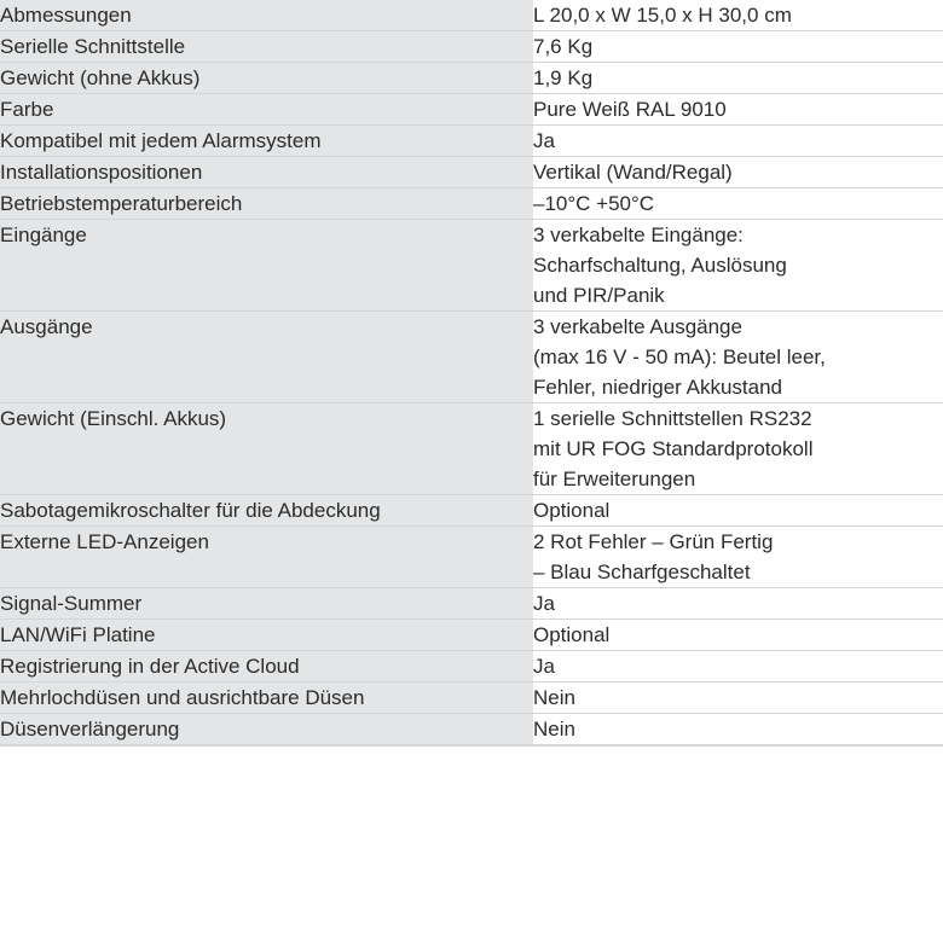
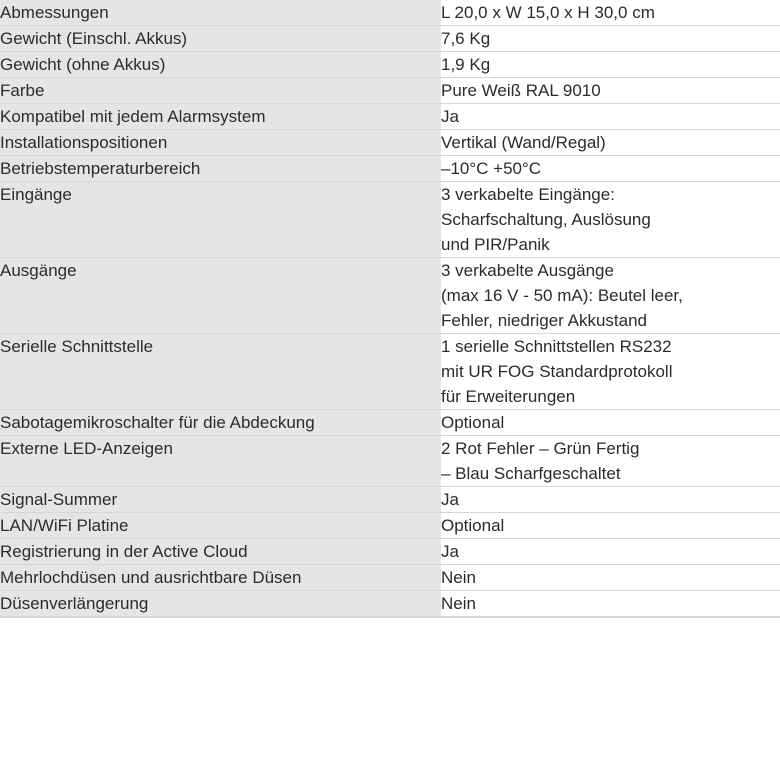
  Abmessungen	L 20,0 x W 15,0 x H 30,0 cm
- Serielle Schnittstelle	7,6 Kg
+ Gewicht (Einschl. Akkus)	7,6 Kg
  Gewicht (ohne Akkus)	1,9 Kg
  Farbe	Pure Weiß RAL 9010
  Kompatibel mit jedem Alarmsystem	Ja
  Installationspositionen	Vertikal (Wand/Regal)
  Betriebstemperaturbereich	–10°C +50°C
  Eingänge	3 verkabelte Eingänge: Scharfschaltung, Auslösung und PIR/Panik
  Ausgänge	3 verkabelte Ausgänge (max 16 V - 50 mA): Beutel leer, Fehler, niedriger Akkustand
- Gewicht (Einschl. Akkus)	1 serielle Schnittstellen RS232 mit UR FOG Standardprotokoll für Erweiterungen
+ Serielle Schnittstelle	1 serielle Schnittstellen RS232 mit UR FOG Standardprotokoll für Erweiterungen
  Sabotagemikroschalter für die Abdeckung	Optional
  Externe LED-Anzeigen	2 Rot Fehler – Grün Fertig – Blau Scharfgeschaltet
  Signal-Summer	Ja
  LAN/WiFi Platine	Optional
  Registrierung in der Active Cloud	Ja
  Mehrlochdüsen und ausrichtbare Düsen	Nein
  Düsenverlängerung	Nein
